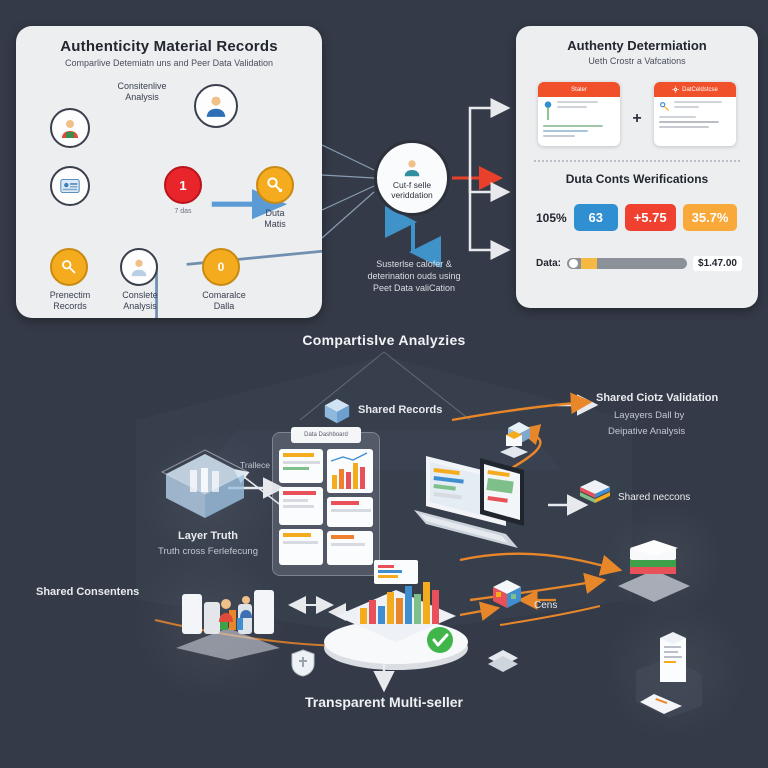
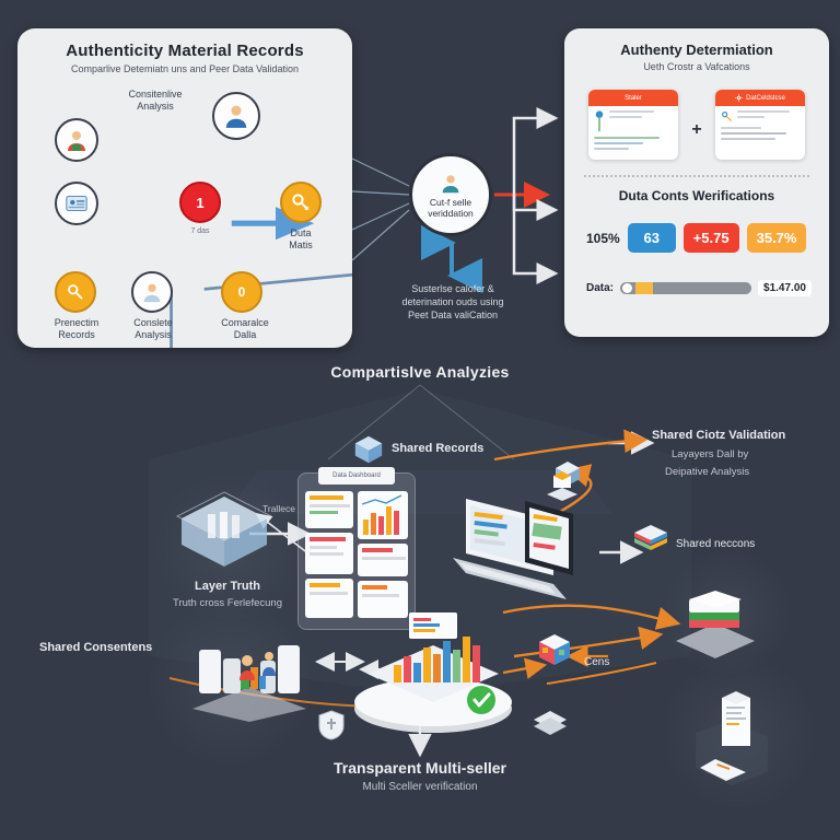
  Authenticity Material Records
  Comparlive Detemiatn uns and Peer Data Validation
  1
  0
  Consitenlive
  Analysis
  Duta
  Matis
  Prenectim
  Records
  Conslete
  Analysis
  Comaralce
  Dalla
  Cut-f selle
  veriddation
  Susterlse calofer &
  deterination ouds using
  Peet Data valiCation
  Authenty Determiation
  Ueth Crostr a Vafcations
  +
  Duta Conts Werifications
  105%
  63
  +5.75
  35.7%
  Data:
  $1.47.00
  Compartislve Analyzies
  Shared Records
  Layer Truth
  Truth cross Ferlefecung
  Trallece
  Shared Consentens
  Cens
  Shared Ciotz Validation
  Layayers Dall by
  Deipative Analysis
  Shared neccons
  Transparent Multi-seller
+ Multi Sceller verification
